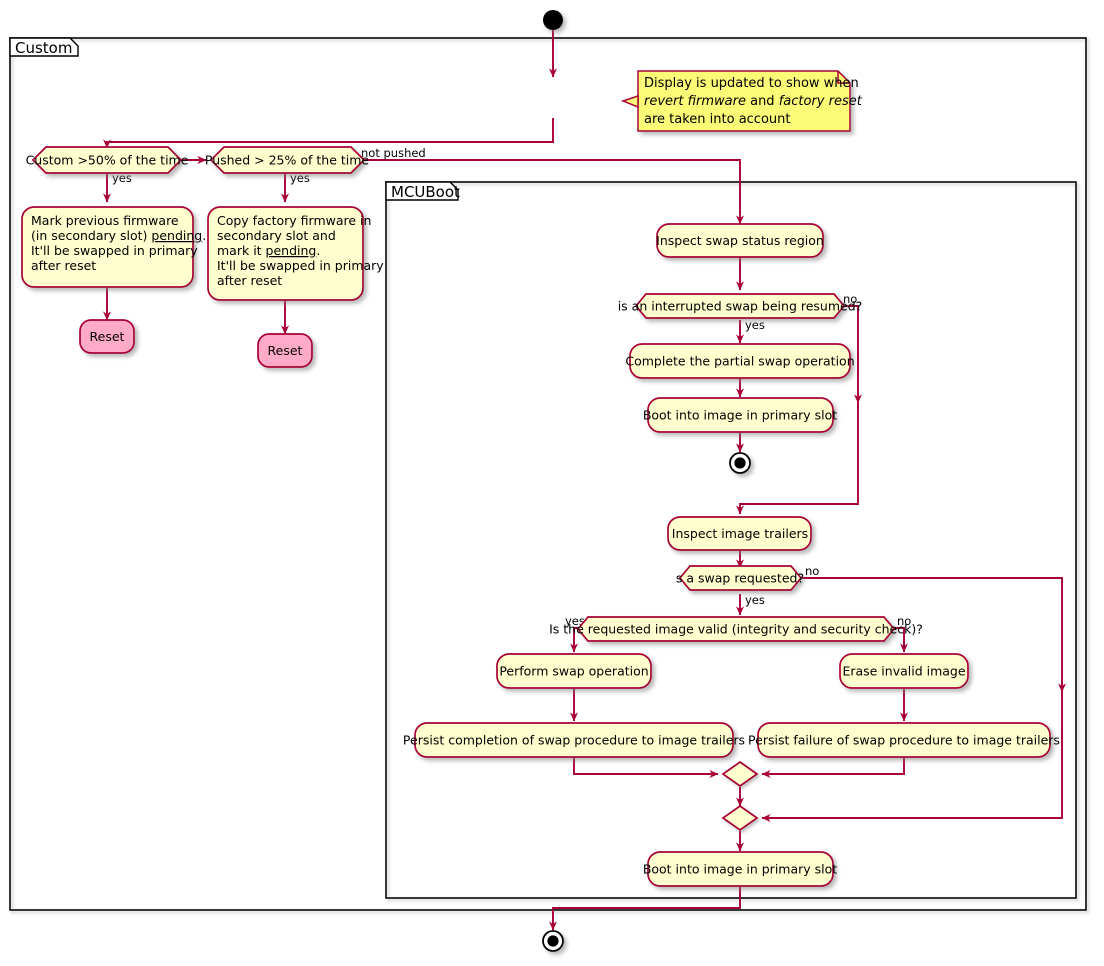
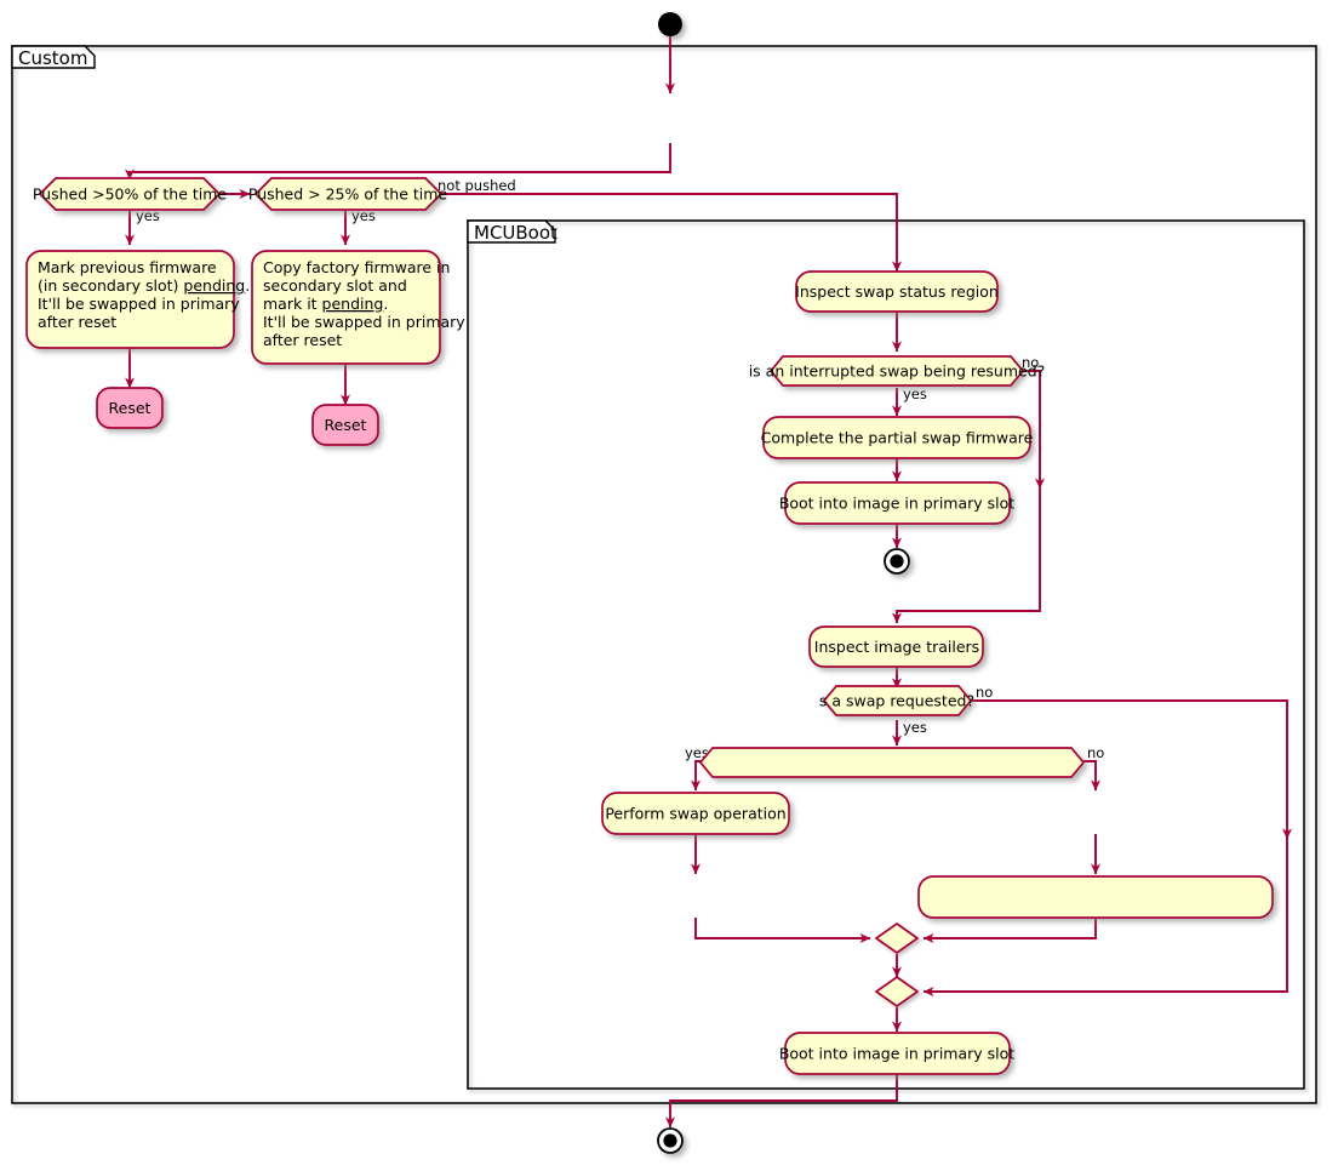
  Custom
  MCUBoot
  yes
  yes
  not pushed
  yes
  no
  yes
  no
  yes
  no
- Display is updated to show when
- revert firmware and factory reset
- are taken into account
- Custom >50% of the time
+ Pushed >50% of the time
  Pushed > 25% of the time
  Mark previous firmware
  (in secondary slot) pending.
  It'll be swapped in primary
  after reset
  Copy factory firmware in
  secondary slot and
  mark it pending.
  It'll be swapped in primary
  after reset
  Reset
  Reset
  Inspect swap status region
  is an interrupted swap being resumed?
- Complete the partial swap operation
+ Complete the partial swap firmware
  Boot into image in primary slot
  Inspect image trailers
  s a swap requested?
- Is the requested image valid (integrity and security check)?
  Perform swap operation
- Erase invalid image
- Persist completion of swap procedure to image trailers
- Persist failure of swap procedure to image trailers
  Boot into image in primary slot
